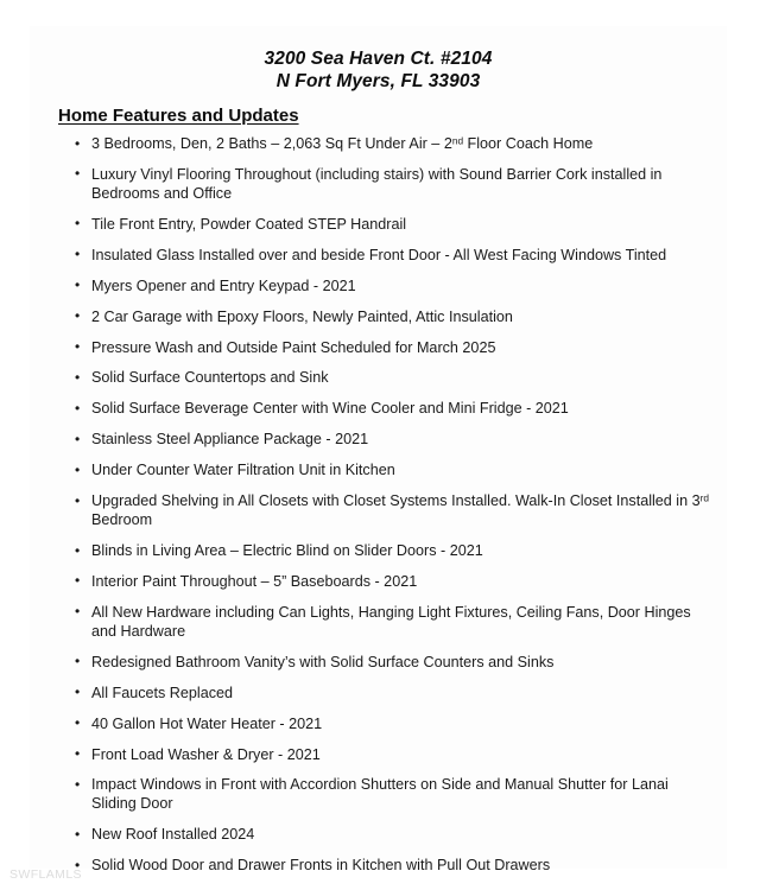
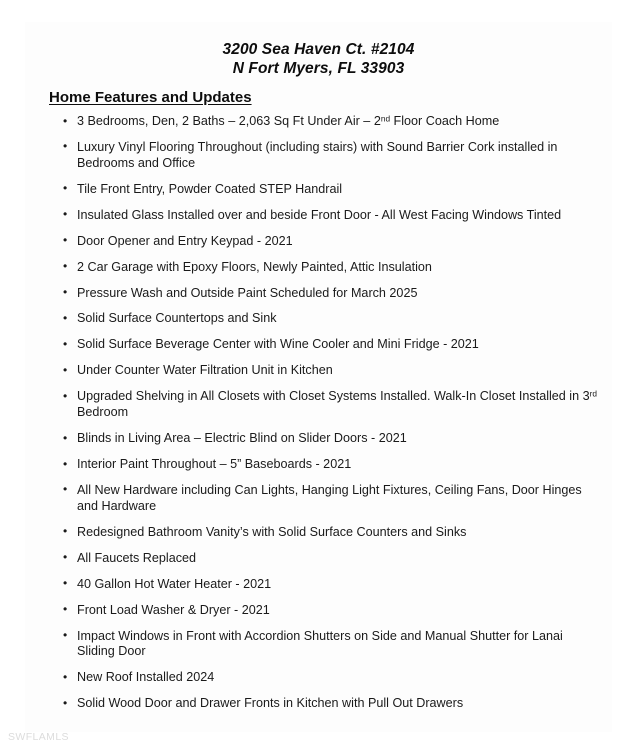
  3200 Sea Haven Ct. #2104
  N Fort Myers, FL 33903
  Home Features and Updates
  3 Bedrooms, Den, 2 Baths – 2,063 Sq Ft Under Air – 2nd Floor Coach Home
  Luxury Vinyl Flooring Throughout (including stairs) with Sound Barrier Cork installed in Bedrooms and Office
  Tile Front Entry, Powder Coated STEP Handrail
  Insulated Glass Installed over and beside Front Door - All West Facing Windows Tinted
- Myers Opener and Entry Keypad - 2021
+ Door Opener and Entry Keypad - 2021
  2 Car Garage with Epoxy Floors, Newly Painted, Attic Insulation
  Pressure Wash and Outside Paint Scheduled for March 2025
  Solid Surface Countertops and Sink
  Solid Surface Beverage Center with Wine Cooler and Mini Fridge - 2021
- Stainless Steel Appliance Package - 2021
  Under Counter Water Filtration Unit in Kitchen
  Upgraded Shelving in All Closets with Closet Systems Installed. Walk-In Closet Installed in 3rd Bedroom
  Blinds in Living Area – Electric Blind on Slider Doors - 2021
  Interior Paint Throughout – 5” Baseboards - 2021
  All New Hardware including Can Lights, Hanging Light Fixtures, Ceiling Fans, Door Hinges and Hardware
  Redesigned Bathroom Vanity’s with Solid Surface Counters and Sinks
  All Faucets Replaced
  40 Gallon Hot Water Heater - 2021
  Front Load Washer & Dryer - 2021
  Impact Windows in Front with Accordion Shutters on Side and Manual Shutter for Lanai Sliding Door
  New Roof Installed 2024
  Solid Wood Door and Drawer Fronts in Kitchen with Pull Out Drawers
  SWFLAMLS
